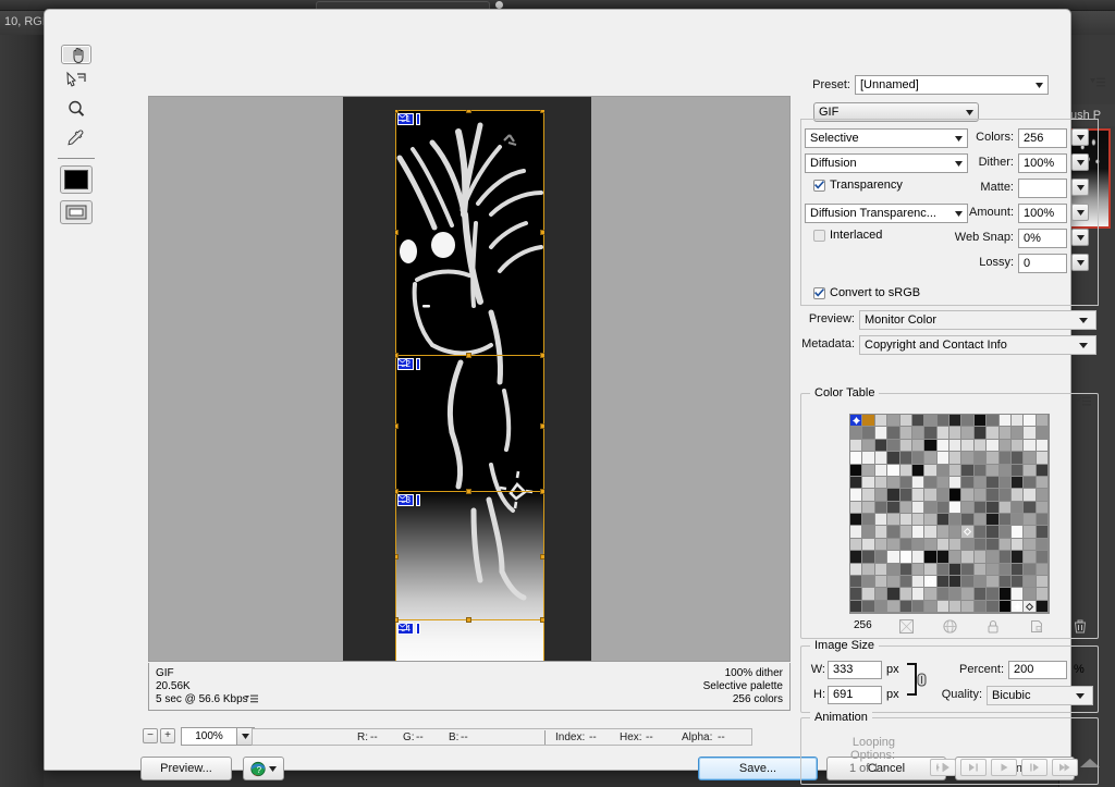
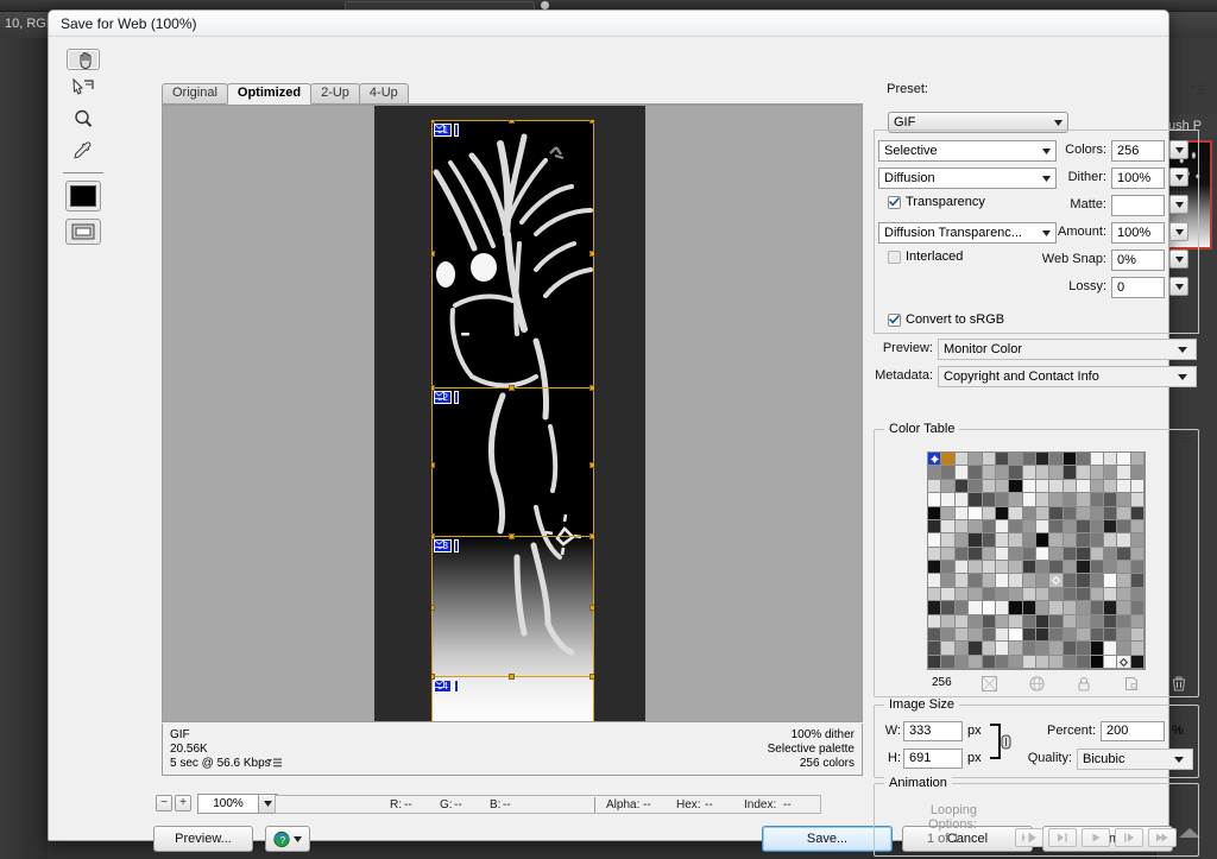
  10, RG
+ Save for Web (100%)
+ Original
+ Optimized
+ 2-Up
+ 4-Up
  GIF
  20.56K
  5 sec @ 56.6 Kbps
  100% dither
  Selective palette
  256 colors
  −
  +
  100%
  R:
  --
  G:
  --
  B:
  --
- Index:
+ Alpha:
  --
  Hex:
  --
- Alpha:
+ Index:
  --
  Preview...
  ?
  Save...
  Cancel
  Preset:
- [Unnamed]
  GIF
  Selective
  Colors:
  256
  Diffusion
  Dither:
  100%
  Transparency
  Matte:
  Diffusion Transparenc...
  Amount:
  100%
  Interlaced
  Web Snap:
  0%
  Lossy:
  0
  Convert to sRGB
  Preview:
  Monitor Color
  Metadata:
  Copyright and Contact Info
  Color Table
  256
  Image Size
  W:
  333
  px
  H:
  691
  px
  Percent:
  200
  %
  Quality:
  Bicubic
  Animation
  Looping Options:
  1 of 1
